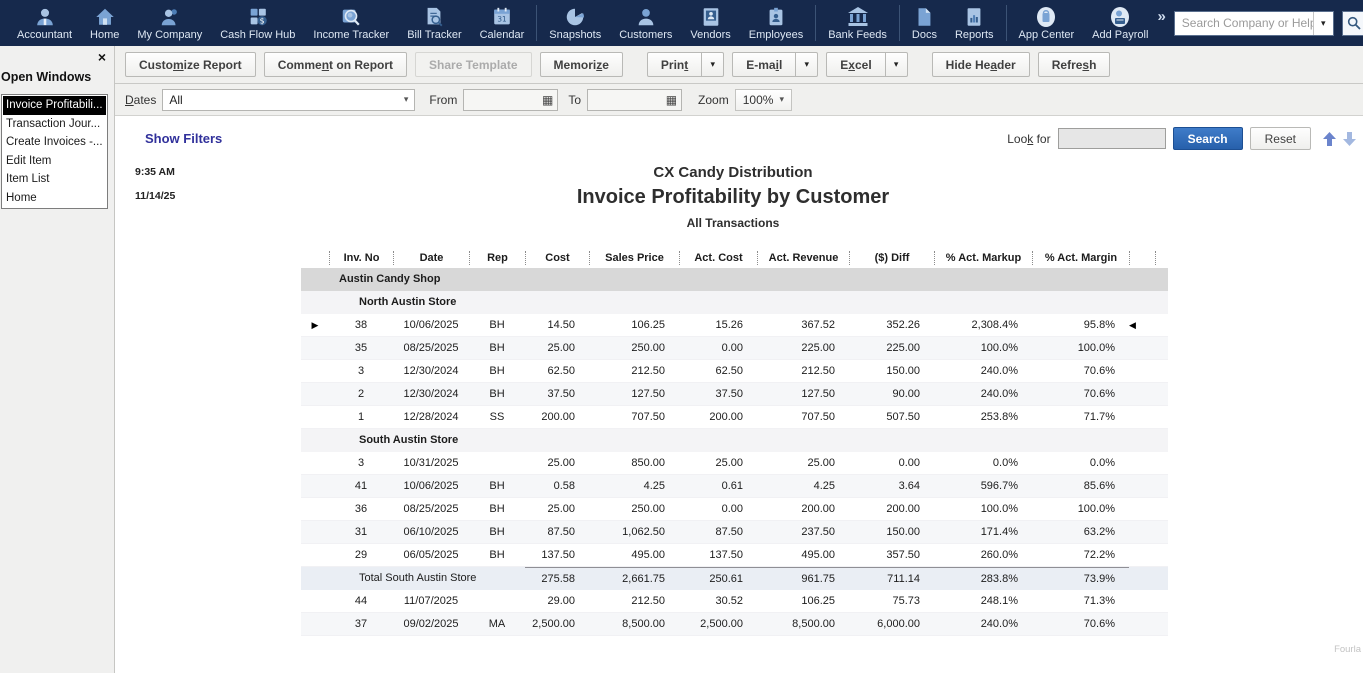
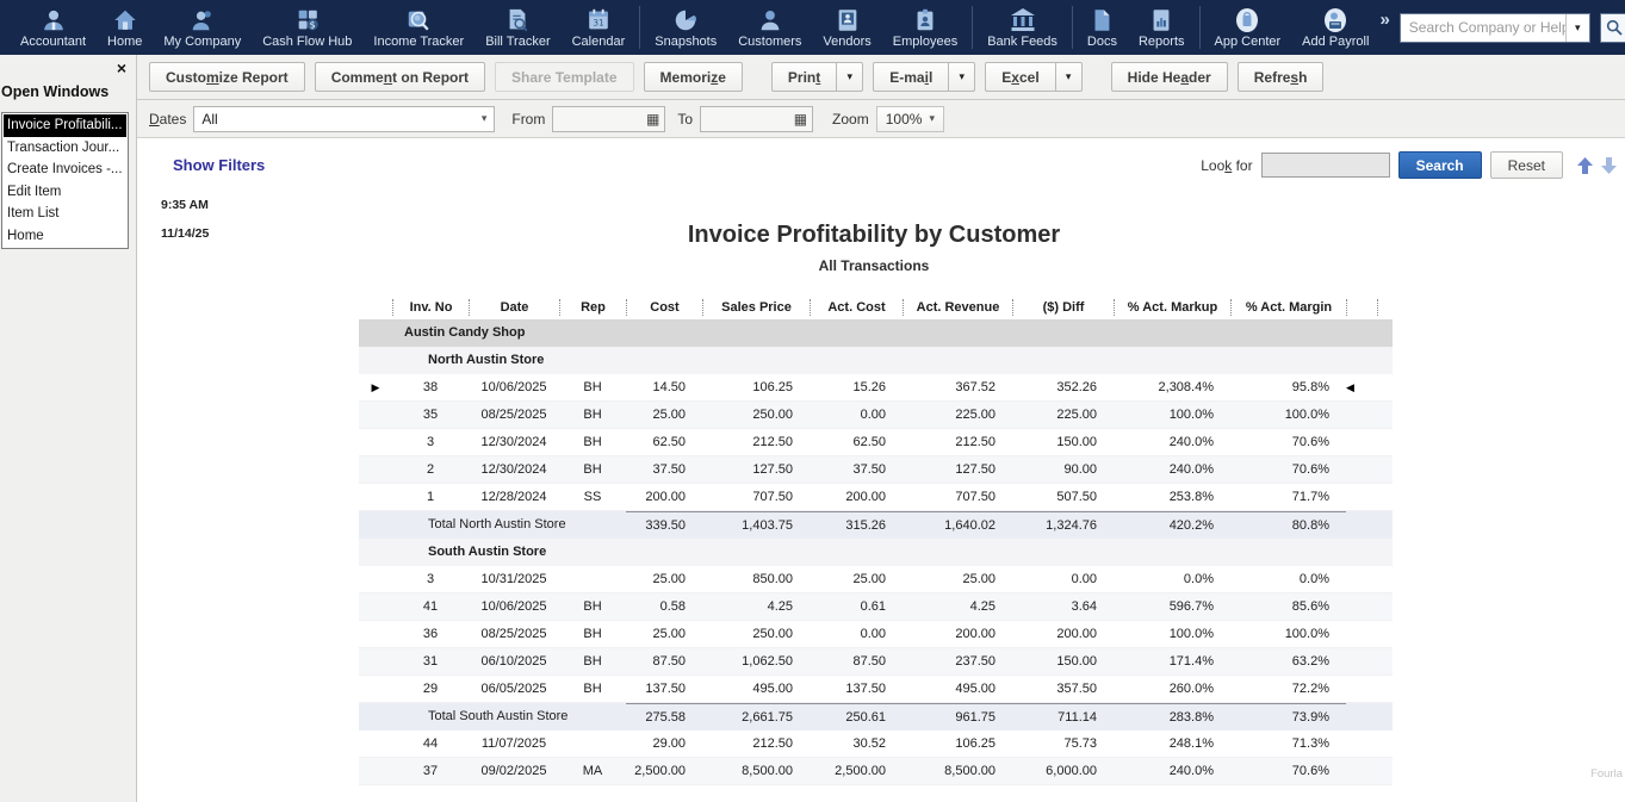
  Accountant
  Home
  My Company
  $
  Cash Flow Hub
  Income Tracker
  Bill Tracker
  31
  Calendar
  Snapshots
  Customers
  Vendors
  Employees
  Bank Feeds
  Docs
  Reports
  App Center
  Add Payroll
  »
  Search Company or Hel
  ▾
  Custo
  m
  ize Report
  Comme
  n
  t on Report
  Share Template
  Memori
  z
  e
  Prin
  t
  ▾
  E-ma
  i
  l
  ▾
  E
  x
  cel
  ▾
  Hide He
  a
  der
  Refre
  s
  h
  Dates
  All
  ▾
  From
  ▦
  To
  ▦
  Zoom
  100%
  ▾
  ×
  Open Windows
  Invoice Profitabili...
  Transaction Jour...
  Create Invoices -...
  Edit Item
  Item List
  Home
  Show Filters
  Look for
  Search
  Reset
  9:35 AM
  11/14/25
- CX Candy Distribution
  Invoice Profitability by Customer
  All Transactions
  Inv. No
  Date
  Rep
  Cost
  Sales Price
  Act. Cost
  Act. Revenue
  ($) Diff
  % Act. Markup
  % Act. Margin
  Austin Candy Shop
  North Austin Store
  ▶
  38
  10/06/2025
  BH
  14.50
  106.25
  15.26
  367.52
  352.26
  2,308.4%
  95.8%
  ◀
  35
  08/25/2025
  BH
  25.00
  250.00
  0.00
  225.00
  225.00
  100.0%
  100.0%
  3
  12/30/2024
  BH
  62.50
  212.50
  62.50
  212.50
  150.00
  240.0%
  70.6%
  2
  12/30/2024
  BH
  37.50
  127.50
  37.50
  127.50
  90.00
  240.0%
  70.6%
  1
  12/28/2024
  SS
  200.00
  707.50
  200.00
  707.50
  507.50
  253.8%
  71.7%
+ Total North Austin Store
+ 339.50
+ 1,403.75
+ 315.26
+ 1,640.02
+ 1,324.76
+ 420.2%
+ 80.8%
  South Austin Store
  3
  10/31/2025
  25.00
  850.00
  25.00
  25.00
  0.00
  0.0%
  0.0%
  41
  10/06/2025
  BH
  0.58
  4.25
  0.61
  4.25
  3.64
  596.7%
  85.6%
  36
  08/25/2025
  BH
  25.00
  250.00
  0.00
  200.00
  200.00
  100.0%
  100.0%
  31
  06/10/2025
  BH
  87.50
  1,062.50
  87.50
  237.50
  150.00
  171.4%
  63.2%
  29
  06/05/2025
  BH
  137.50
  495.00
  137.50
  495.00
  357.50
  260.0%
  72.2%
  Total South Austin Store
  275.58
  2,661.75
  250.61
  961.75
  711.14
  283.8%
  73.9%
  44
  11/07/2025
  29.00
  212.50
  30.52
  106.25
  75.73
  248.1%
  71.3%
  37
  09/02/2025
  MA
  2,500.00
  8,500.00
  2,500.00
  8,500.00
  6,000.00
  240.0%
  70.6%
  Fourla
